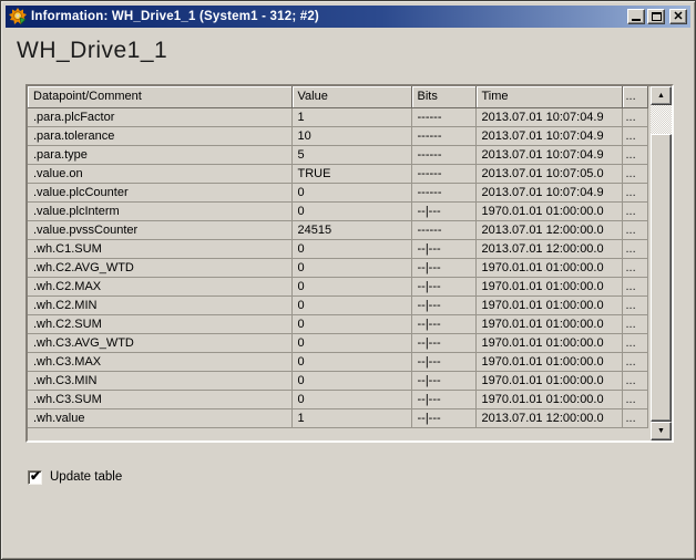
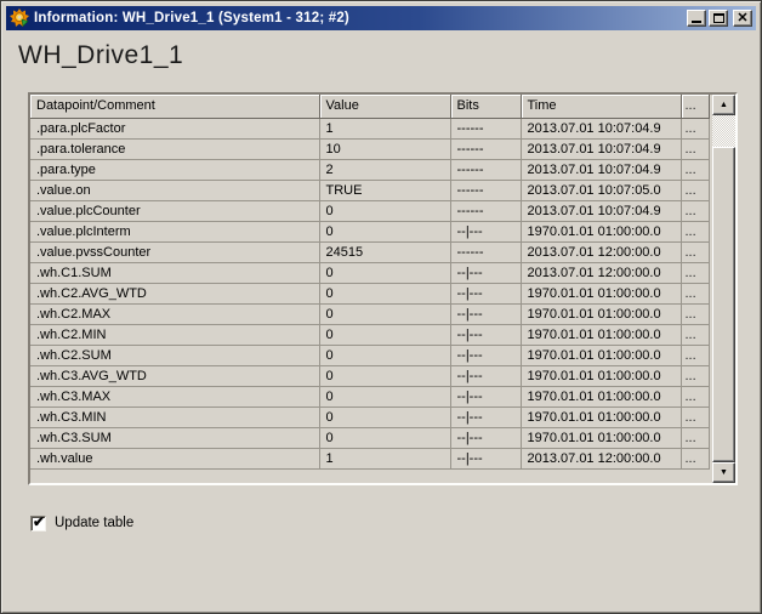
  Information: WH_Drive1_1 (System1 - 312; #2)
  ✕
  WH_Drive1_1
  Datapoint/Comment	Value	Bits	Time	...
  .para.plcFactor	1	------	2013.07.01 10:07:04.9	...
  .para.tolerance	10	------	2013.07.01 10:07:04.9	...
- .para.type	5	------	2013.07.01 10:07:04.9	...
+ .para.type	2	------	2013.07.01 10:07:04.9	...
  .value.on	TRUE	------	2013.07.01 10:07:05.0	...
  .value.plcCounter	0	------	2013.07.01 10:07:04.9	...
  .value.plcInterm	0	--|---	1970.01.01 01:00:00.0	...
  .value.pvssCounter	24515	------	2013.07.01 12:00:00.0	...
  .wh.C1.SUM	0	--|---	2013.07.01 12:00:00.0	...
  .wh.C2.AVG_WTD	0	--|---	1970.01.01 01:00:00.0	...
  .wh.C2.MAX	0	--|---	1970.01.01 01:00:00.0	...
  .wh.C2.MIN	0	--|---	1970.01.01 01:00:00.0	...
  .wh.C2.SUM	0	--|---	1970.01.01 01:00:00.0	...
  .wh.C3.AVG_WTD	0	--|---	1970.01.01 01:00:00.0	...
  .wh.C3.MAX	0	--|---	1970.01.01 01:00:00.0	...
  .wh.C3.MIN	0	--|---	1970.01.01 01:00:00.0	...
  .wh.C3.SUM	0	--|---	1970.01.01 01:00:00.0	...
  .wh.value	1	--|---	2013.07.01 12:00:00.0	...
  ✔
  Update table
